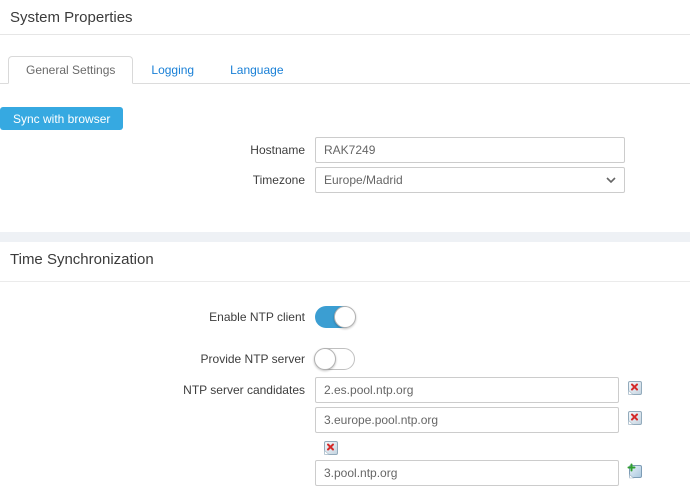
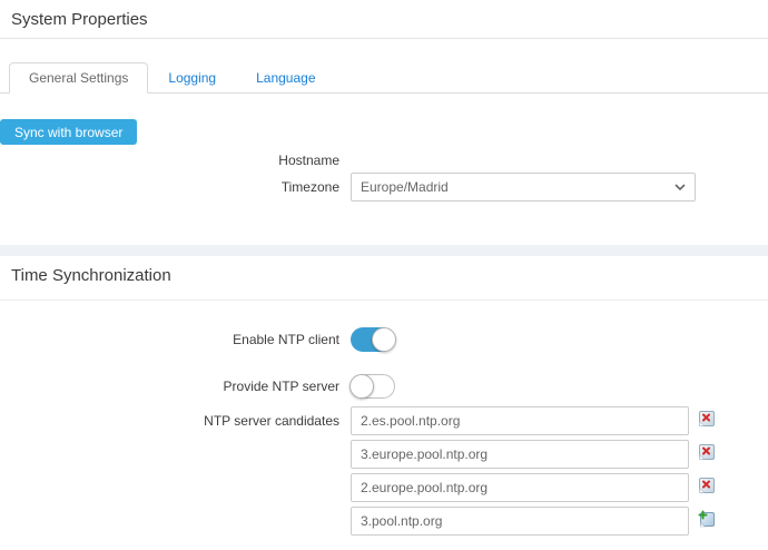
  System Properties
  General Settings
  Logging
  Language
  Sync with browser
  Hostname
- RAK7249
  Timezone
  Europe/Madrid
  Time Synchronization
  Enable NTP client
  Provide NTP server
  NTP server candidates
  2.es.pool.ntp.org
  3.europe.pool.ntp.org
+ 2.europe.pool.ntp.org
  3.pool.ntp.org
